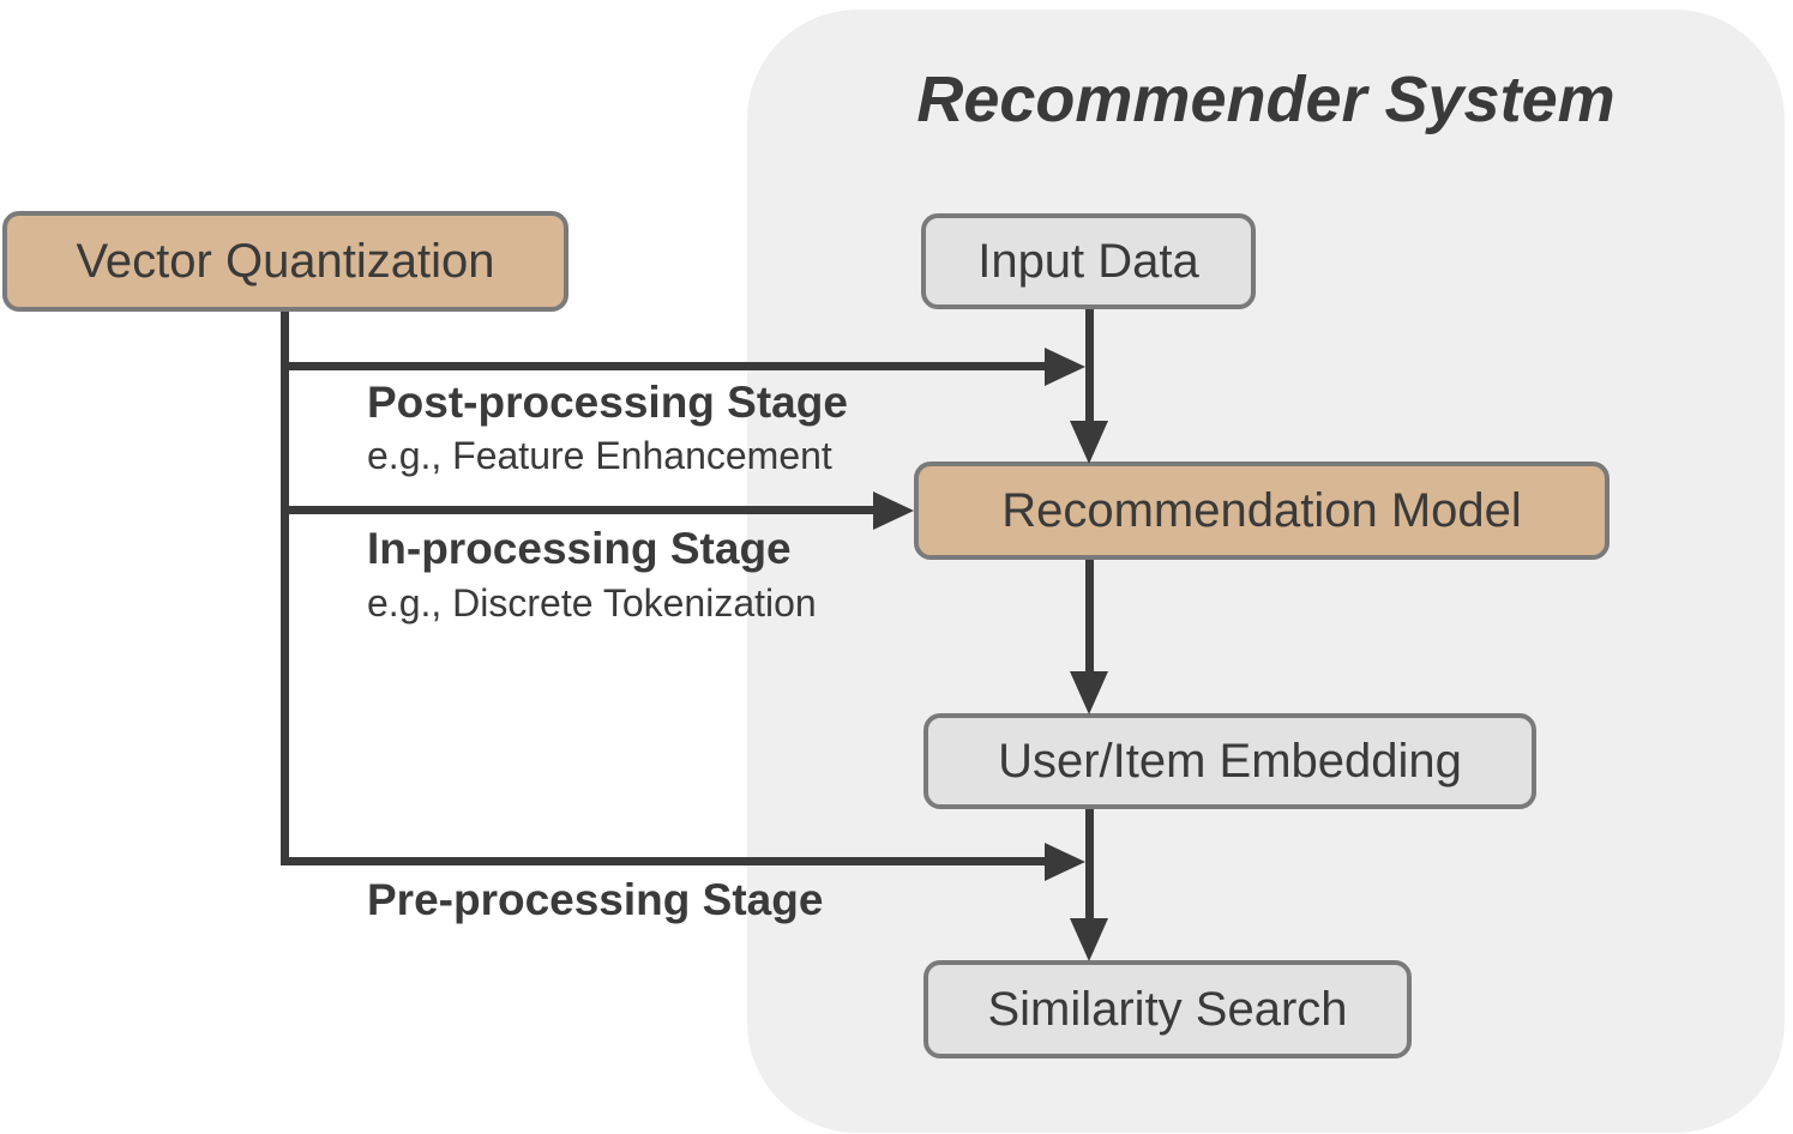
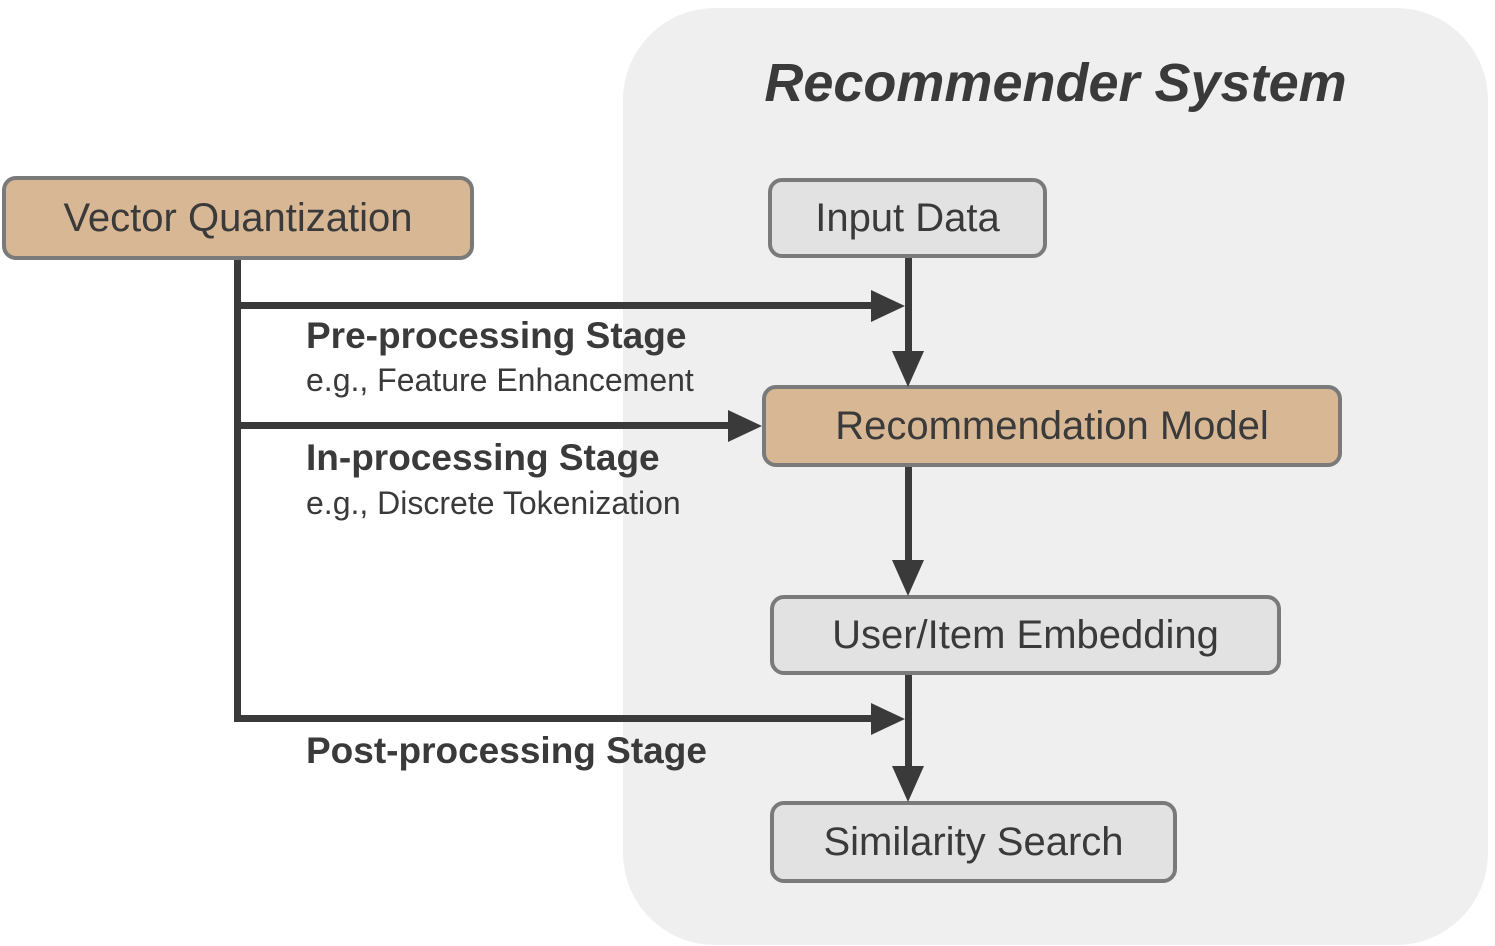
  Recommender System
  Vector Quantization
  Input Data
  Recommendation Model
  User/Item Embedding
  Similarity Search
- Post-processing Stage
+ Pre-processing Stage
  e.g., Feature Enhancement
  In-processing Stage
  e.g., Discrete Tokenization
- Pre-processing Stage
+ Post-processing Stage
